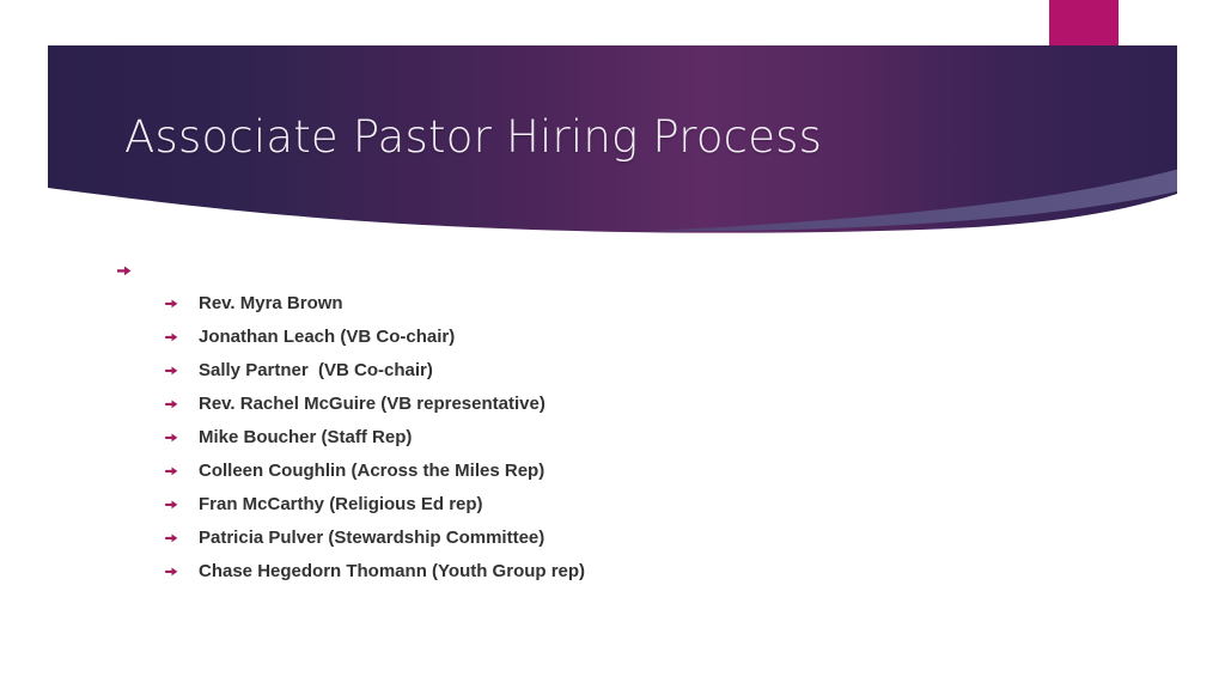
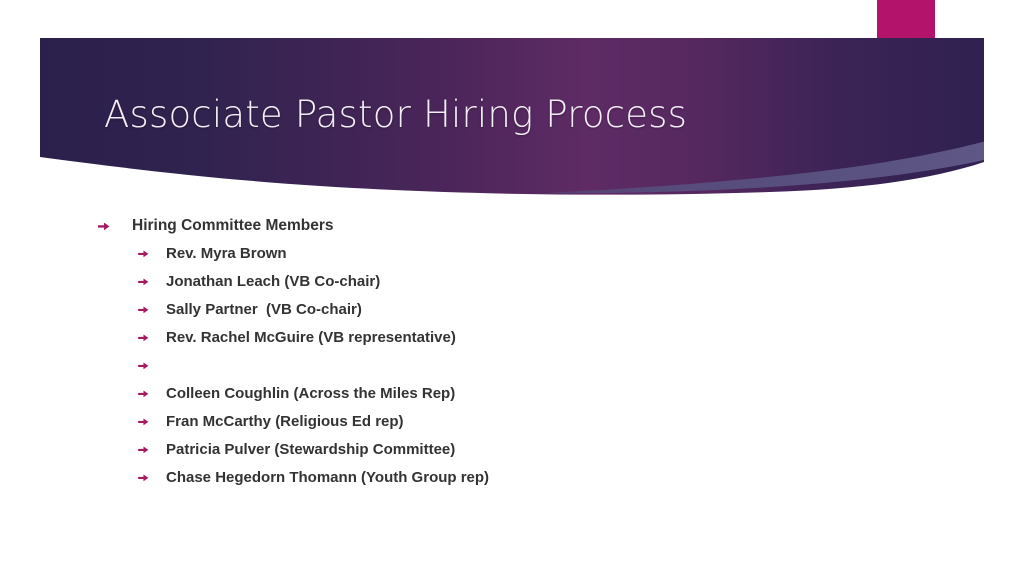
  Associate Pastor Hiring Process
+ Hiring Committee Members
  Rev. Myra Brown
  Jonathan Leach (VB Co-chair)
  Sally Partner (VB Co-chair)
  Rev. Rachel McGuire (VB representative)
- Mike Boucher (Staff Rep)
  Colleen Coughlin (Across the Miles Rep)
  Fran McCarthy (Religious Ed rep)
  Patricia Pulver (Stewardship Committee)
  Chase Hegedorn Thomann (Youth Group rep)
